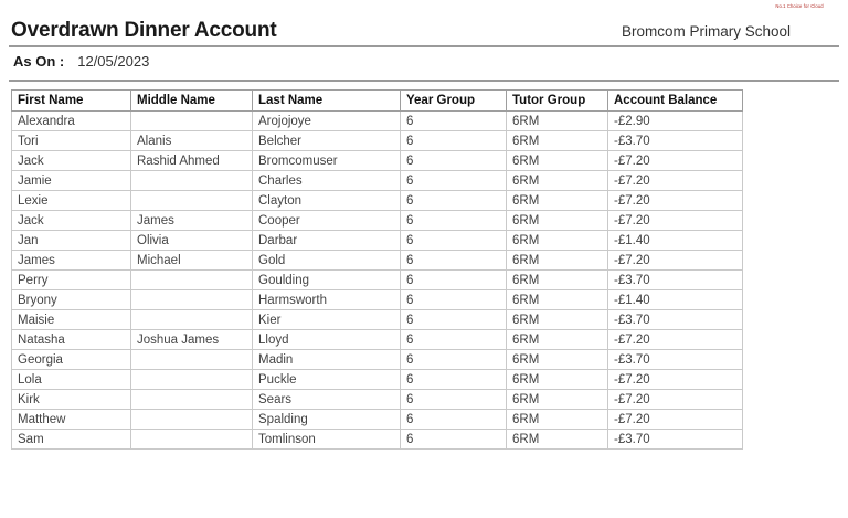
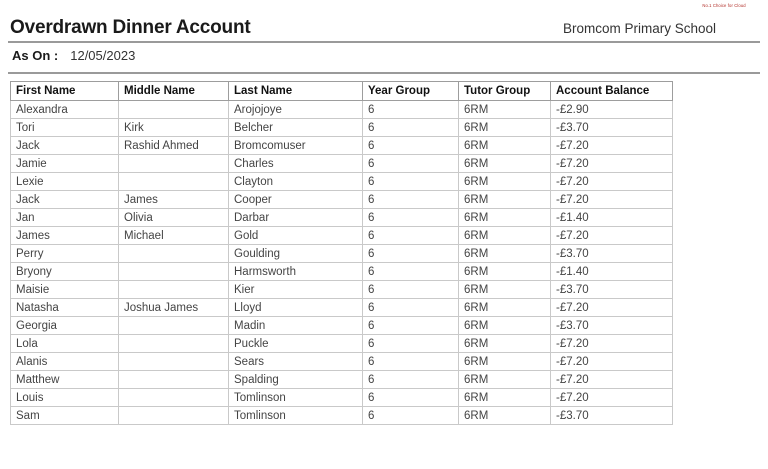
  Overdrawn Dinner Account
  Bromcom Primary School
  As On :
  12/05/2023
  First Name	Middle Name	Last Name	Year Group	Tutor Group	Account Balance
  Alexandra		Arojojoye	6	6RM	-£2.90
- Tori	Alanis	Belcher	6	6RM	-£3.70
+ Tori	Kirk	Belcher	6	6RM	-£3.70
  Jack	Rashid Ahmed	Bromcomuser	6	6RM	-£7.20
  Jamie		Charles	6	6RM	-£7.20
  Lexie		Clayton	6	6RM	-£7.20
  Jack	James	Cooper	6	6RM	-£7.20
  Jan	Olivia	Darbar	6	6RM	-£1.40
  James	Michael	Gold	6	6RM	-£7.20
  Perry		Goulding	6	6RM	-£3.70
  Bryony		Harmsworth	6	6RM	-£1.40
  Maisie		Kier	6	6RM	-£3.70
  Natasha	Joshua James	Lloyd	6	6RM	-£7.20
  Georgia		Madin	6	6RM	-£3.70
  Lola		Puckle	6	6RM	-£7.20
- Kirk		Sears	6	6RM	-£7.20
+ Alanis		Sears	6	6RM	-£7.20
  Matthew		Spalding	6	6RM	-£7.20
+ Louis		Tomlinson	6	6RM	-£7.20
  Sam		Tomlinson	6	6RM	-£3.70
